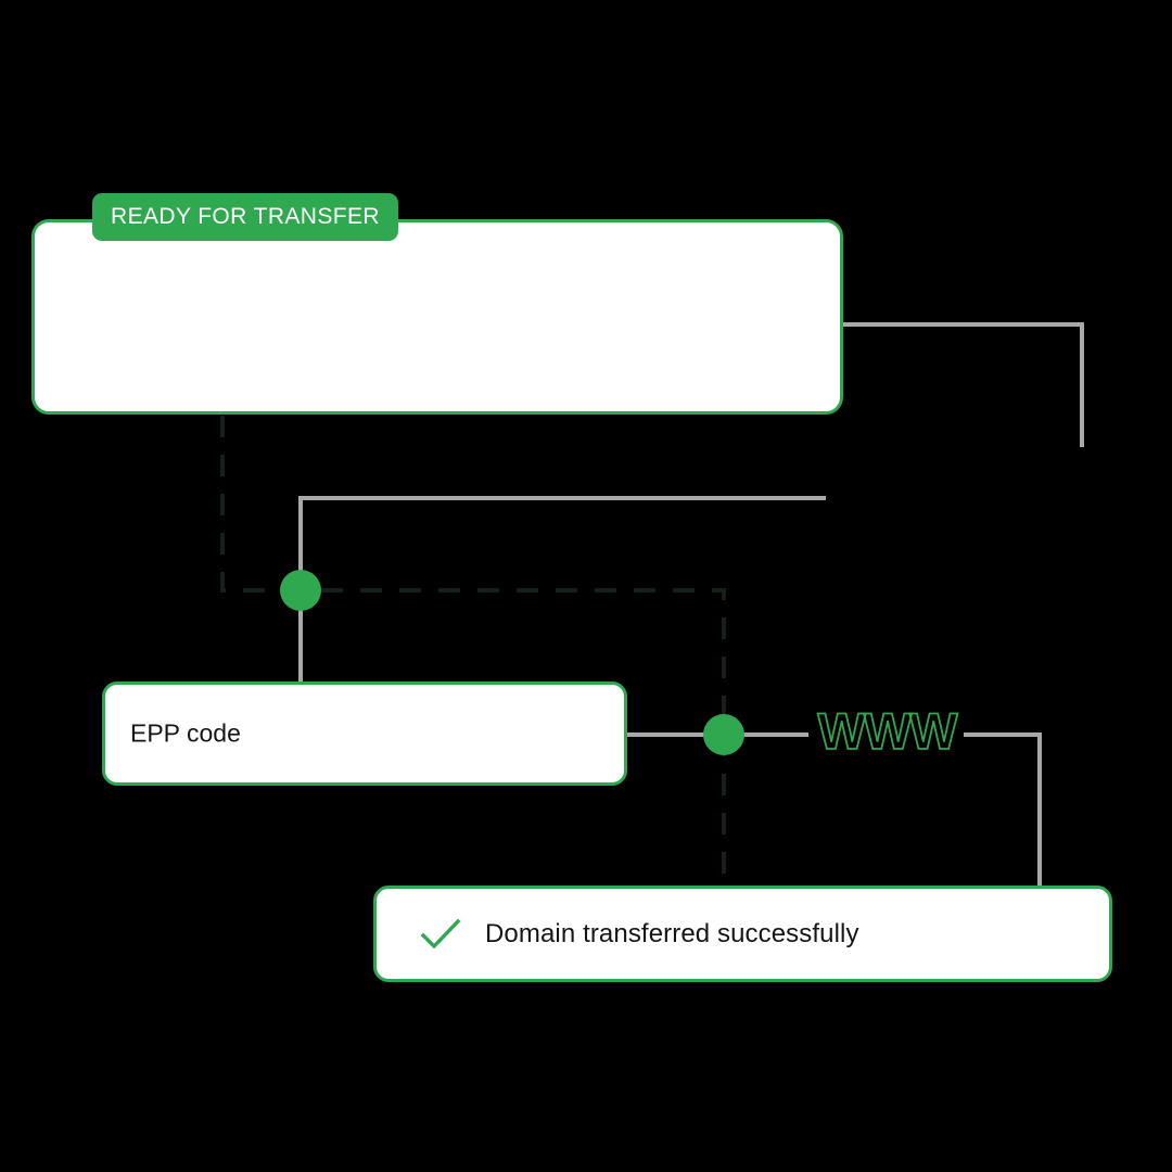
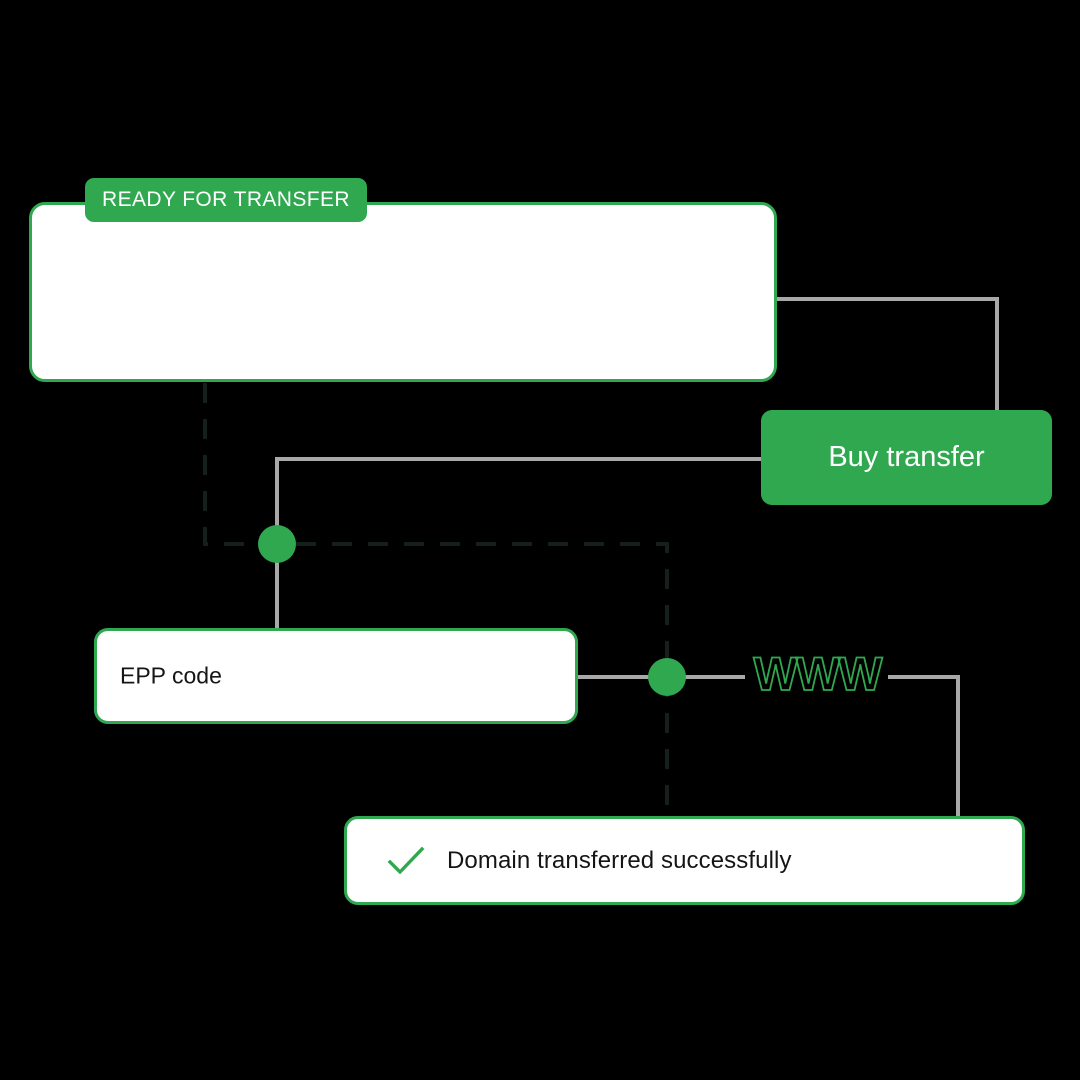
  READY FOR TRANSFER
+ Buy transfer
  EPP code
  WWW
  Domain transferred successfully
